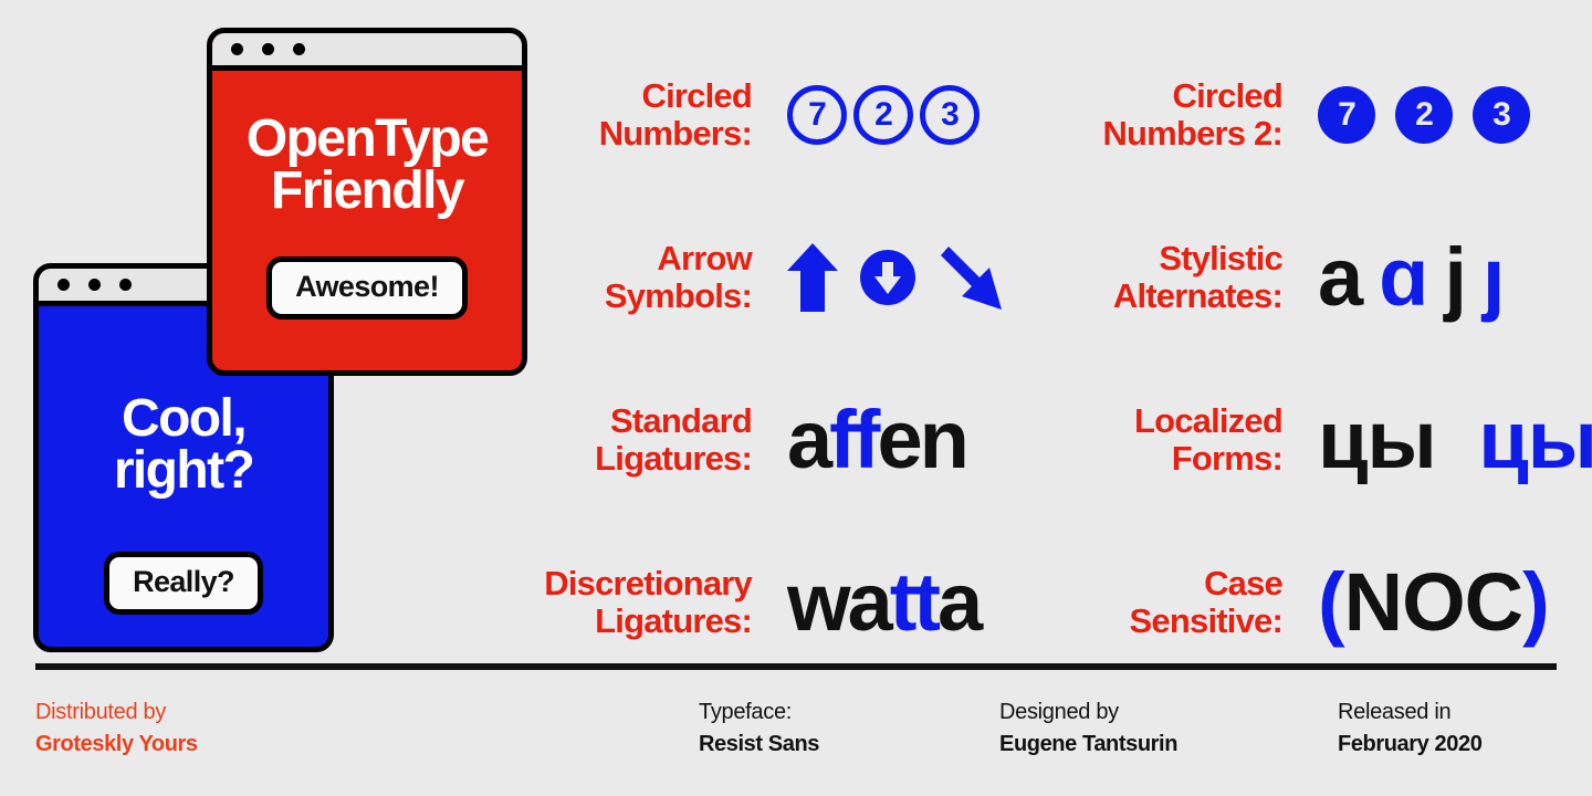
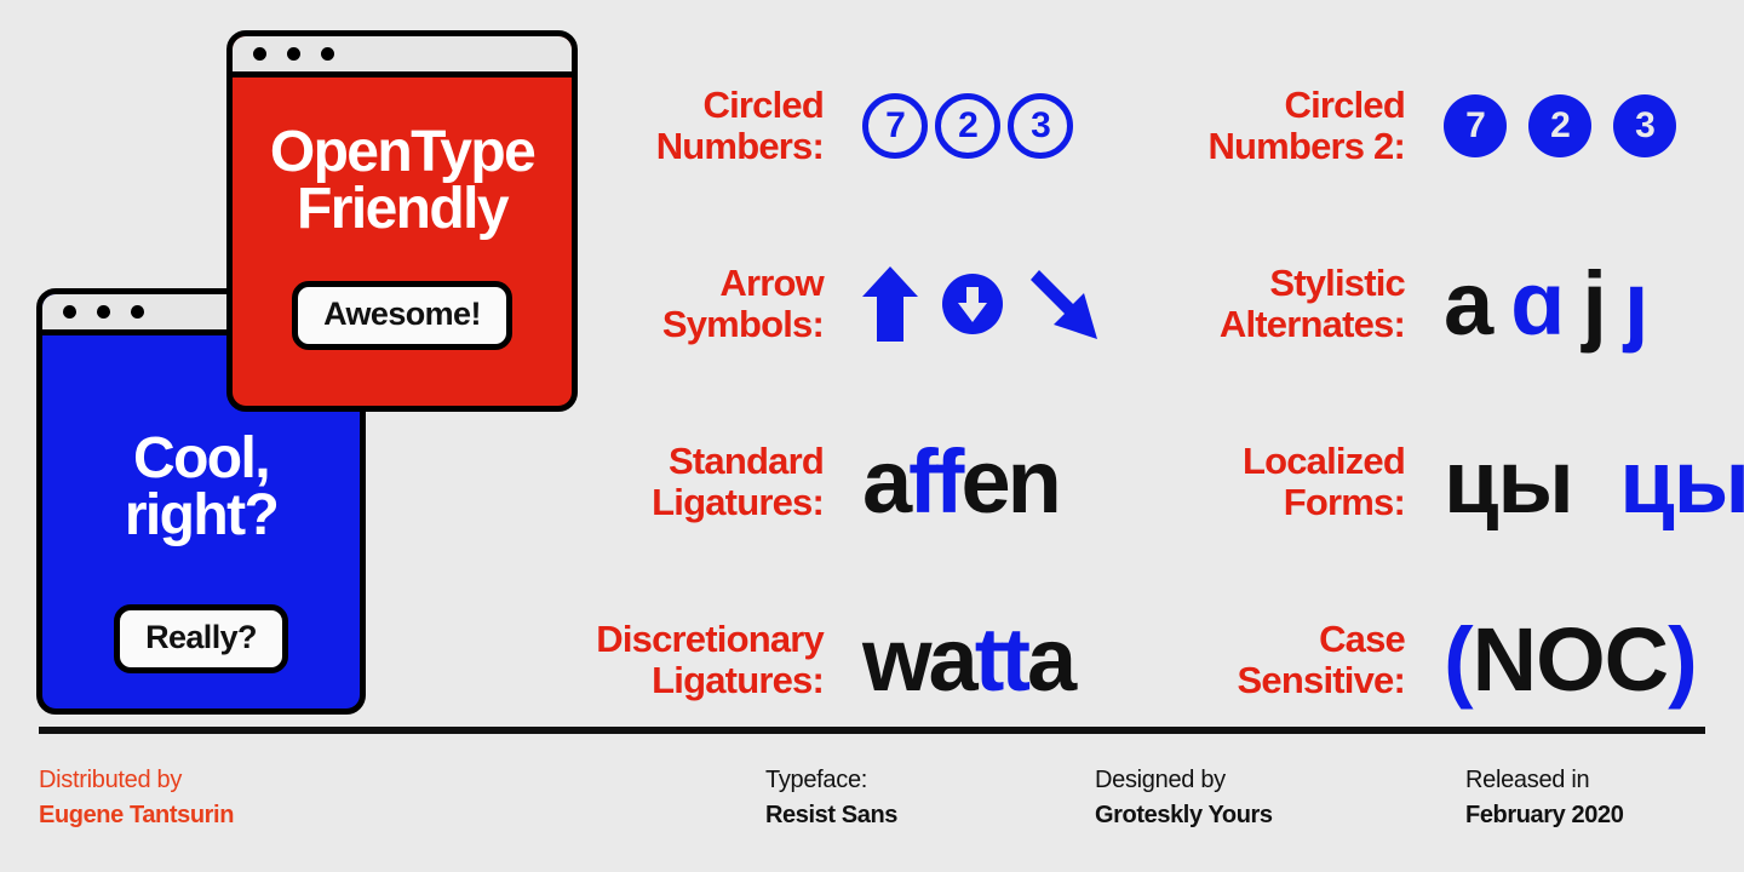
  Cool,
  right?
  Really?
  OpenType
  Friendly
  Awesome!
  Circled
  Numbers:
  7
  2
  3
  Circled
  Numbers 2:
  7
  2
  3
  Arrow
  Symbols:
  Stylistic
  Alternates:
  aɑjȷ
  Standard
  Ligatures:
  affen
  Localized
  Forms:
  цы цы
  Discretionary
  Ligatures:
  watta
  Case
  Sensitive:
  (NOC)
  Distributed by
- Groteskly Yours
+ Eugene Tantsurin
  Typeface:
  Resist Sans
  Designed by
- Eugene Tantsurin
+ Groteskly Yours
  Released in
  February 2020
